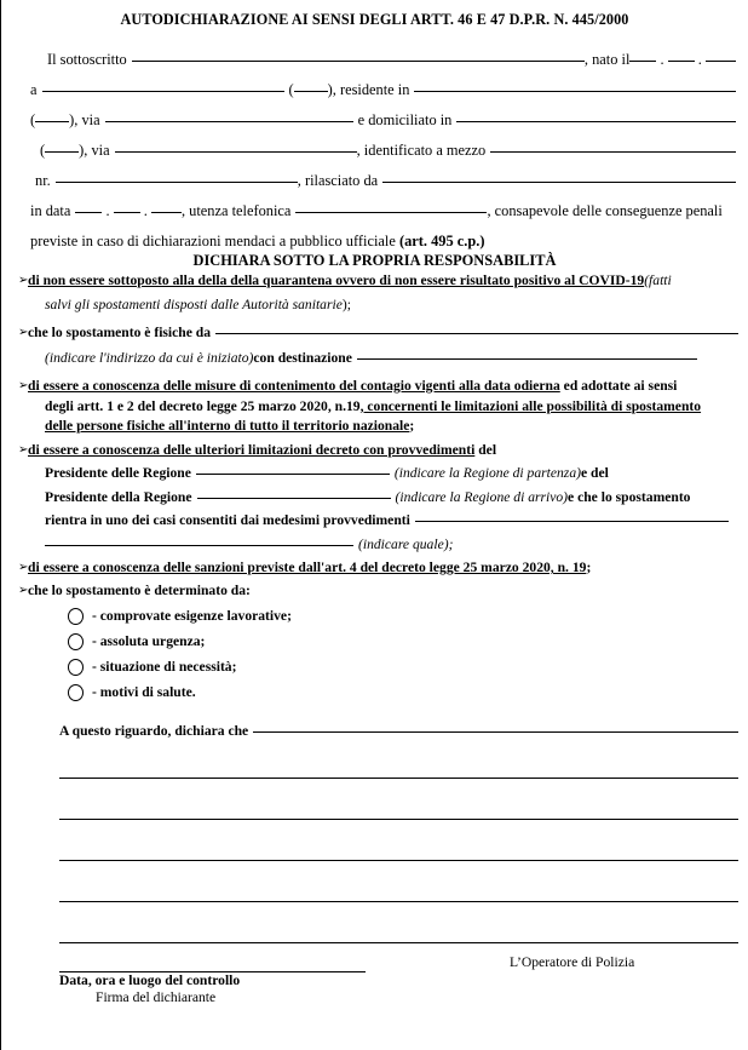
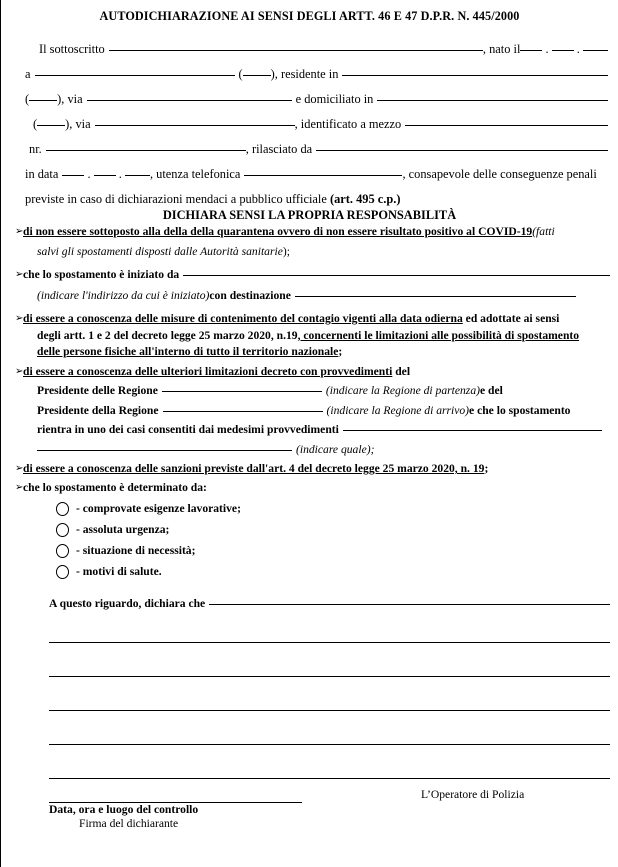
  AUTODICHIARAZIONE AI SENSI DEGLI ARTT. 46 E 47 D.P.R. N. 445/2000
  Il sottoscritto
  ,
  nato il
  .
  .
  a
  (
  ), residente in
  (
  ), via
  e domiciliato in
  (
  ), via
  , identificato a mezzo
  nr.
  , rilasciato da
  in data
  .
  .
  , utenza telefonica
  , consapevole delle conseguenze penali
  previste in caso di dichiarazioni mendaci a pubblico ufficiale (art. 495 c.p.)
- DICHIARA SOTTO LA PROPRIA RESPONSABILITÀ
+ DICHIARA SENSI LA PROPRIA RESPONSABILITÀ
  ➢
  di non essere sottoposto alla della della quarantena ovvero di non essere risultato positivo al COVID-19(fatti
  salvi gli spostamenti disposti dalle Autorità sanitarie);
  ➢
- che lo spostamento è fisiche da
+ che lo spostamento è iniziato da
  (indicare l'indirizzo da cui è iniziato)
  con destinazione
  ➢
  di essere a conoscenza delle misure di contenimento del contagio vigenti alla data odierna ed adottate ai sensi
  degli artt. 1 e 2 del decreto legge 25 marzo 2020, n.19, concernenti le limitazioni alle possibilità di spostamento
  delle persone fisiche all'interno di tutto il territorio nazionale;
  ➢
  di essere a conoscenza delle ulteriori limitazioni decreto con provvedimenti del
  Presidente delle Regione
  (indicare la Regione di partenza)
  e del
  Presidente della Regione
  (indicare la Regione di arrivo)
  e che lo spostamento
  rientra in uno dei casi consentiti dai medesimi provvedimenti
  (indicare quale);
  ➢
  di essere a conoscenza delle sanzioni previste dall'art. 4 del decreto legge 25 marzo 2020, n. 19;
  ➢
  che lo spostamento è determinato da:
  - comprovate esigenze lavorative;
  - assoluta urgenza;
  - situazione di necessità;
  - motivi di salute.
  A questo riguardo, dichiara che
  Data, ora e luogo del controllo
  Firma del dichiarante
  L’Operatore di Polizia
